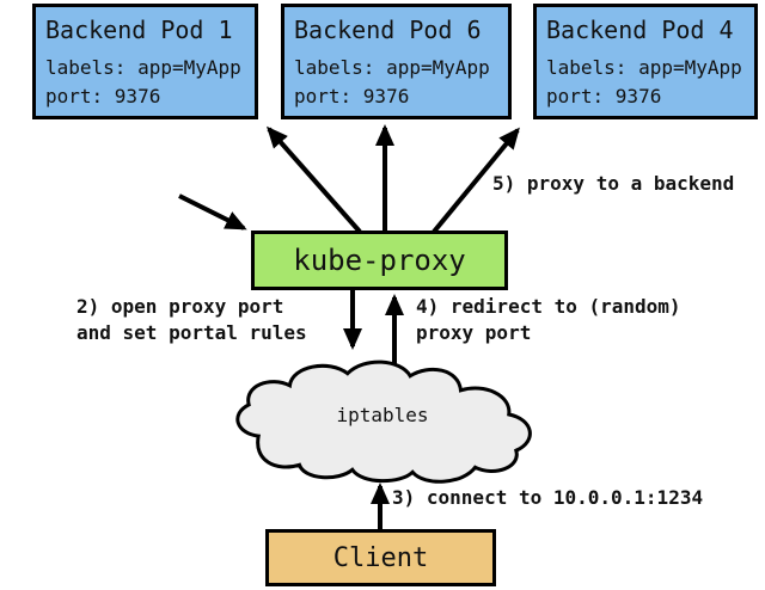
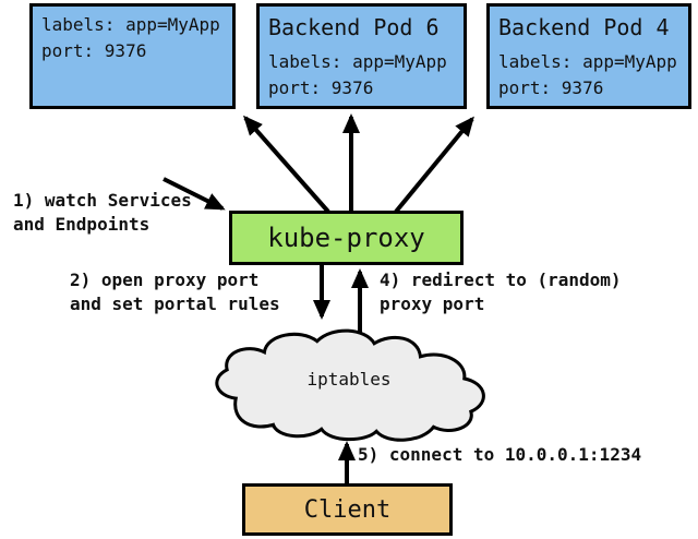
  iptables
- Backend Pod 1
  labels: app=MyApp
  port: 9376
  Backend Pod 6
  labels: app=MyApp
  port: 9376
  Backend Pod 4
  labels: app=MyApp
  port: 9376
  kube-proxy
  Client
+ 1) watch Services
+ and Endpoints
  2) open proxy port
  and set portal rules
- 3) connect to 10.0.0.1:1234
+ 5) connect to 10.0.0.1:1234
  4) redirect to (random)
  proxy port
- 5) proxy to a backend
